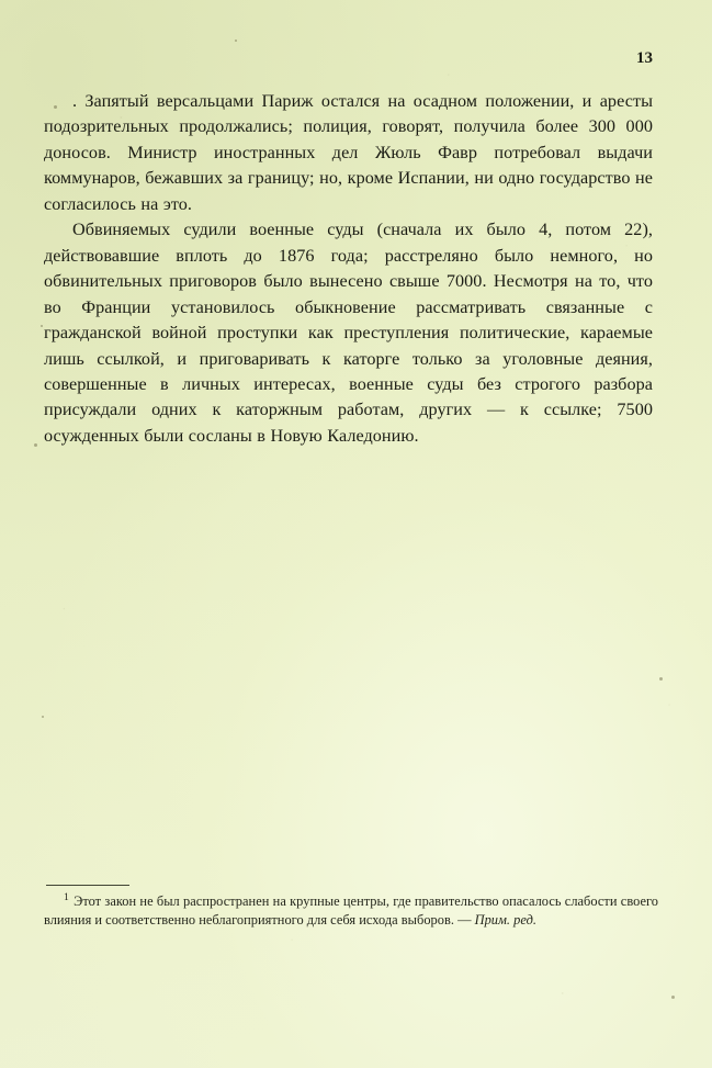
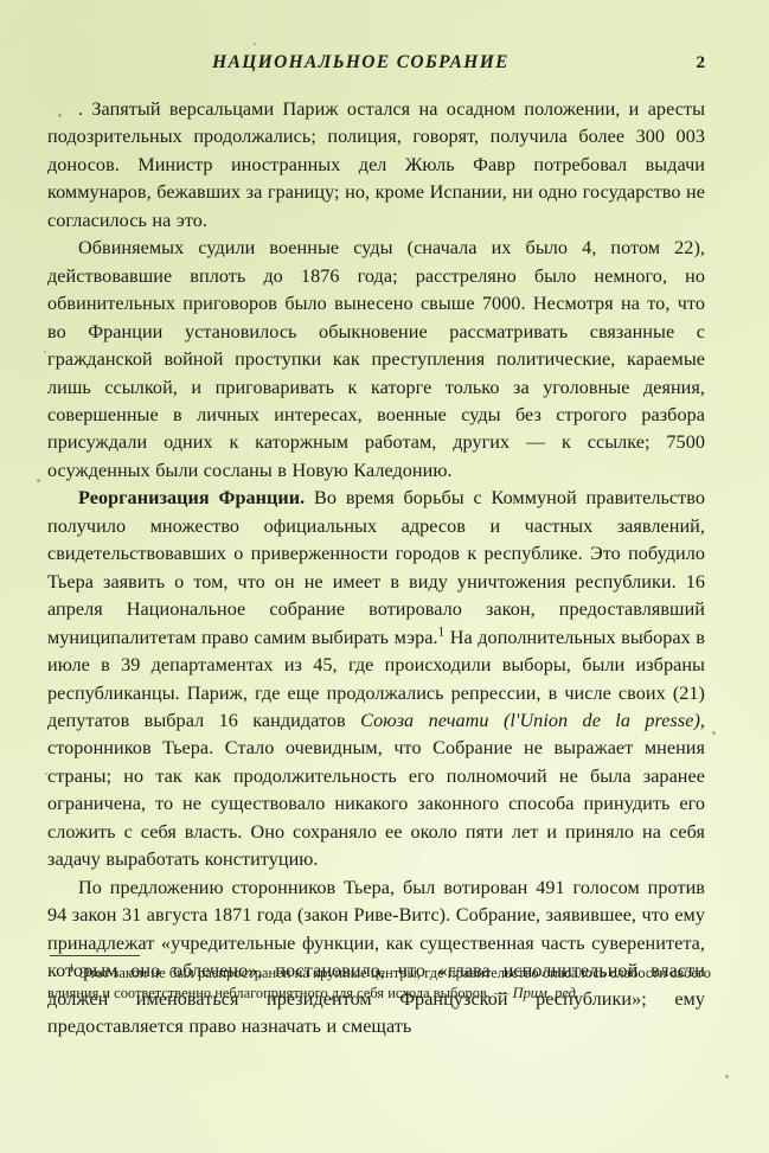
+ НАЦИОНАЛЬНОЕ СОБРАНИЕ
- 13
+ 2
- . Запятый версальцами Париж остался на осадном положении, и аресты подозрительных продолжались; полиция, говорят, получила более 300 000 доносов. Министр иностранных дел Жюль Фавр потребовал выдачи коммунаров, бежавших за границу; но, кроме Испании, ни одно государство не согласилось на это.
+ . Запятый версальцами Париж остался на осадном положении, и аресты подозрительных продолжались; полиция, говорят, получила более 300 003 доносов. Министр иностранных дел Жюль Фавр потребовал выдачи коммунаров, бежавших за границу; но, кроме Испании, ни одно государство не согласилось на это.
  Обвиняемых судили военные суды (сначала их было 4, потом 22), действовавшие вплоть до 1876 года; расстреляно было немного, но обвинительных приговоров было вынесено свыше 7000. Несмотря на то, что во Франции установилось обыкновение рассматривать связанные с гражданской войной проступки как преступления политические, караемые лишь ссылкой, и приговаривать к каторге только за уголовные деяния, совершенные в личных интересах, военные суды без строгого разбора присуждали одних к каторжным работам, других — к ссылке; 7500 осужденных были сосланы в Новую Каледонию.
+ Реорганизация Франции. Во время борьбы с Коммуной правительство получило множество официальных адресов и частных заявлений, свидетельствовавших о приверженности городов к республике. Это побудило Тьера заявить о том, что он не имеет в виду уничтожения республики. 16 апреля Национальное собрание вотировало закон, предоставлявший муниципалитетам право самим выбирать мэра.1 На дополнительных выборах в июле в 39 департаментах из 45, где происходили выборы, были избраны республиканцы. Париж, где еще продолжались репрессии, в числе своих (21) депутатов выбрал 16 кандидатов Союза печати (l'Union de la presse), сторонников Тьера. Стало очевидным, что Собрание не выражает мнения страны; но так как продолжительность его полномочий не была заранее ограничена, то не существовало никакого законного способа принудить его сложить с себя власть. Оно сохраняло ее около пяти лет и приняло на себя задачу выработать конституцию.
+ По предложению сторонников Тьера, был вотирован 491 голосом против 94 закон 31 августа 1871 года (закон Риве-Витс). Собрание, заявившее, что ему принадлежат «учредительные функции, как существенная часть суверенитета, которым оно облечено», постановило, что «глава исполнительной власти должен именоваться президентом Французской республики»; ему предоставляется право назначать и смещать
  1 Этот закон не был распространен на крупные центры, где правительство опасалось слабости своего влияния и соответственно неблагоприятного для себя исхода выборов. — Прим. ред.
